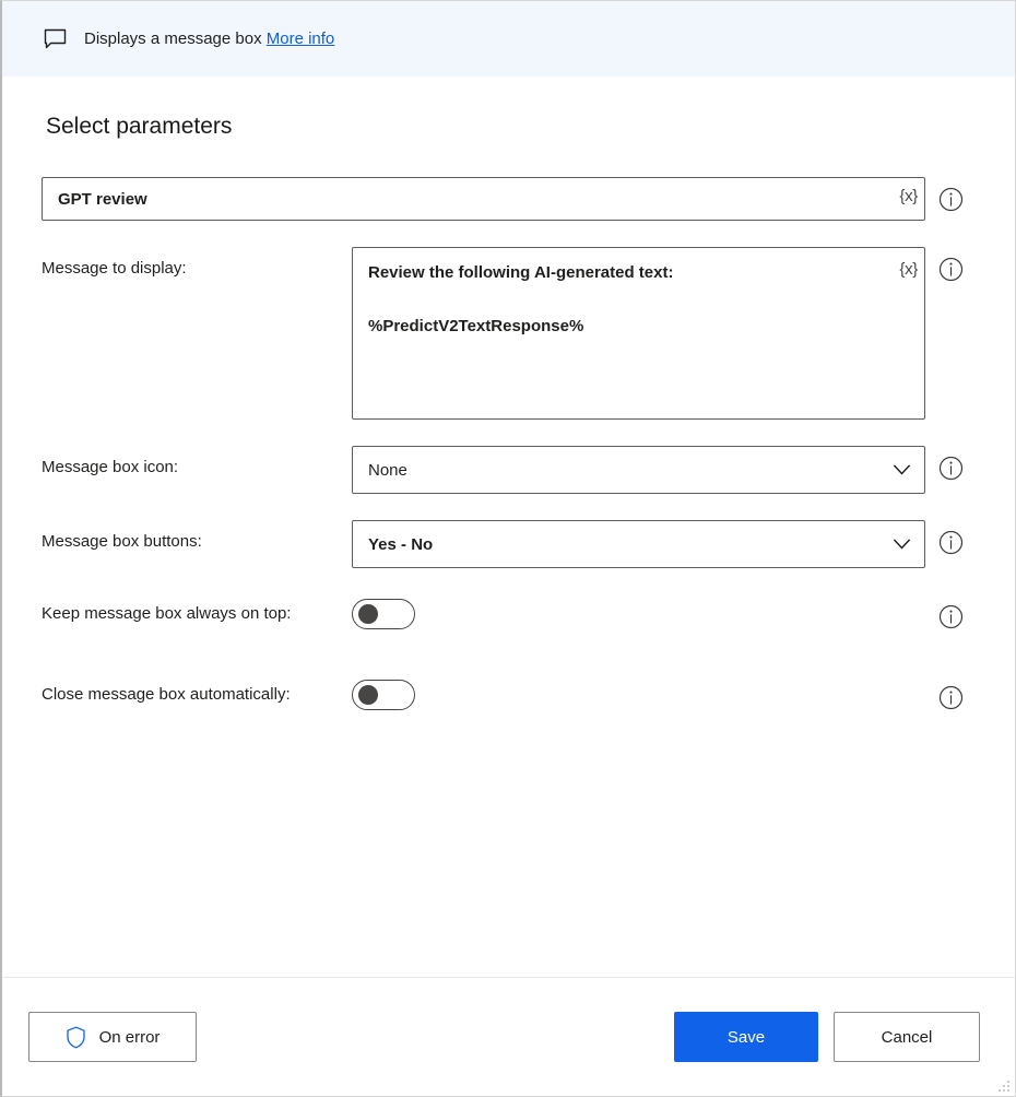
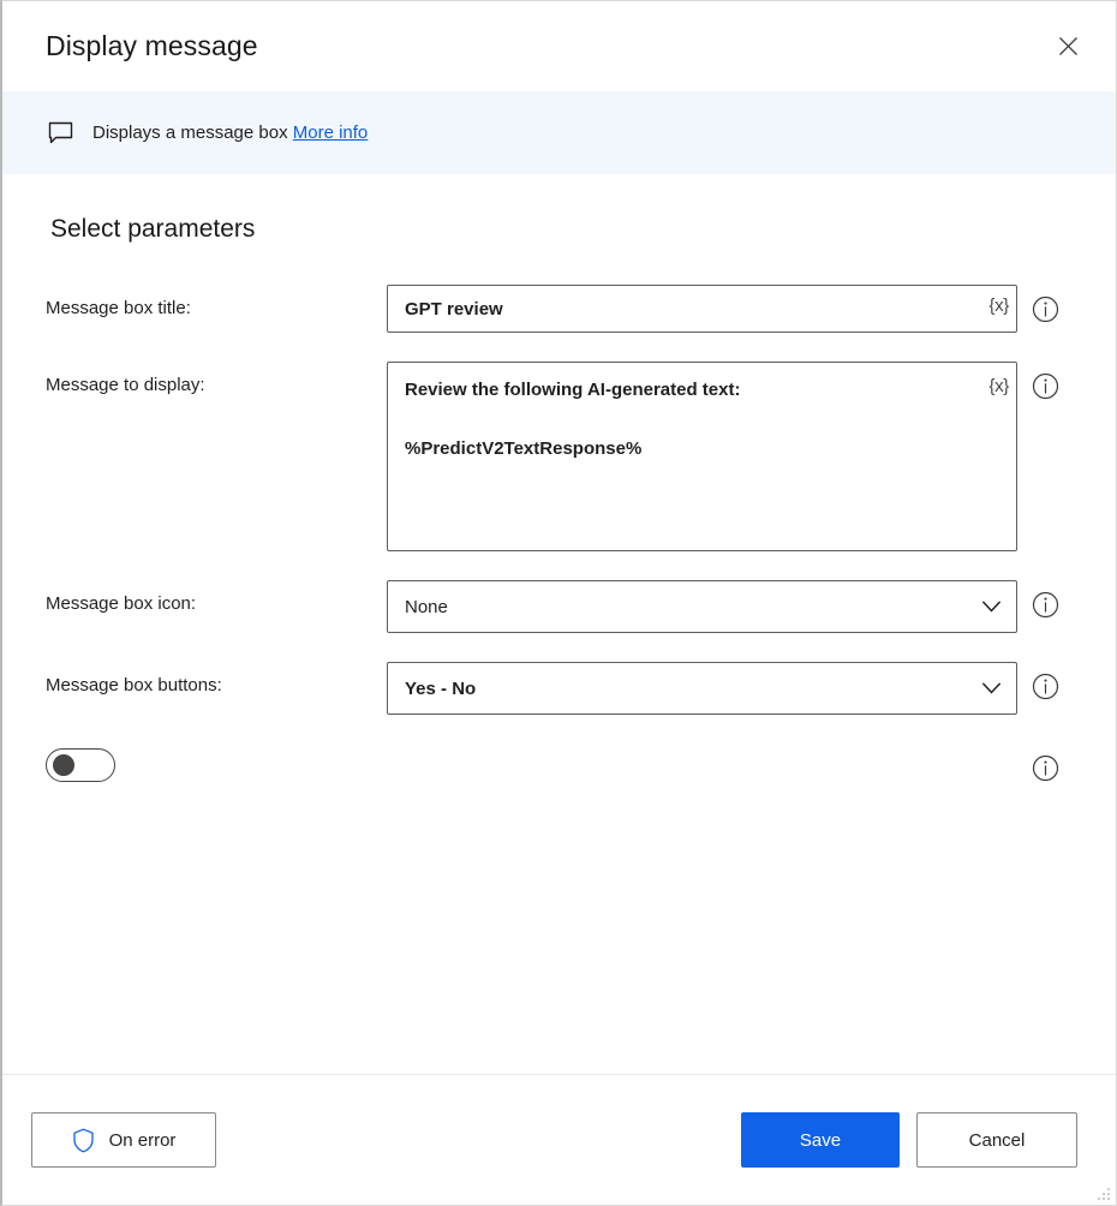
+ Display message
  Displays a message box More info
  Select parameters
+ Message box title:
  GPT review
  {x}
  Message to display:
  Review the following AI-generated text:
  %PredictV2TextResponse%
  {x}
  Message box icon:
  None
  Message box buttons:
  Yes - No
- Keep message box always on top:
- Close message box automatically:
  On error
  Save
  Cancel
